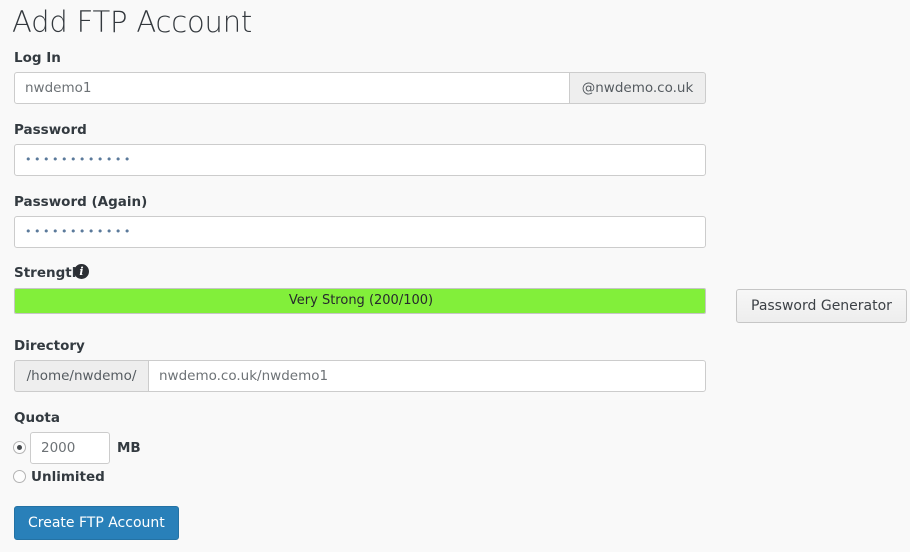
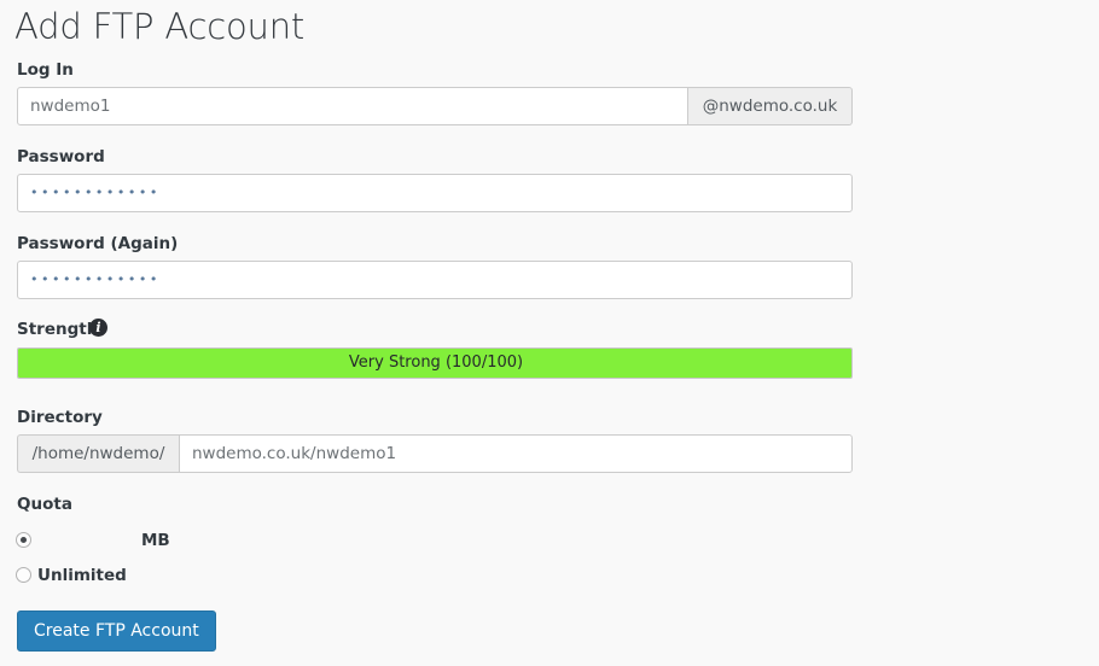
  Add FTP Account
  Log In
  nwdemo1
  @nwdemo.co.uk
  Password
  ••••••••••••
  Password (Again)
  ••••••••••••
  Strengt
  i
- Very Strong (200/100)
+ Very Strong (100/100)
- Password Generator
  Directory
  /home/nwdemo/
  nwdemo.co.uk/nwdemo1
  Quota
- 2000
  MB
  Unlimited
  Create FTP Account
